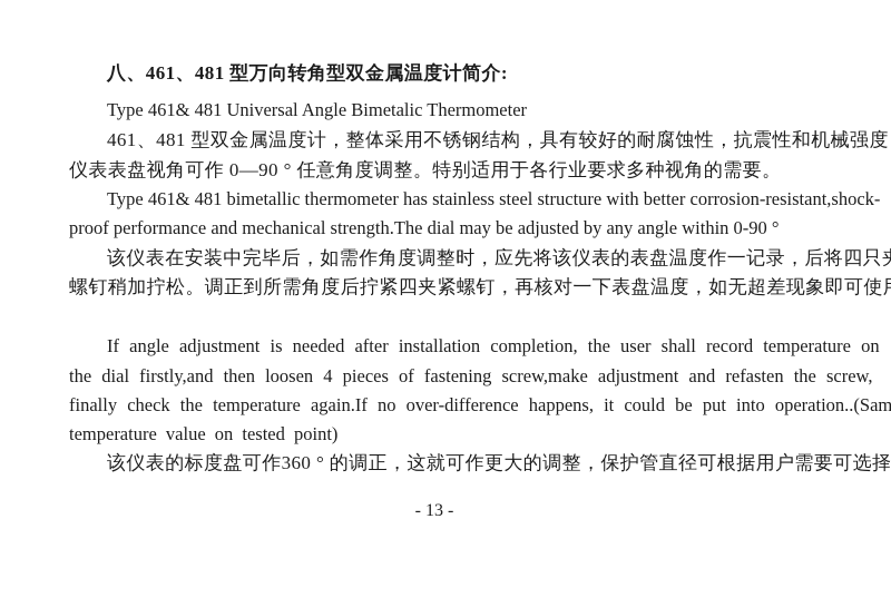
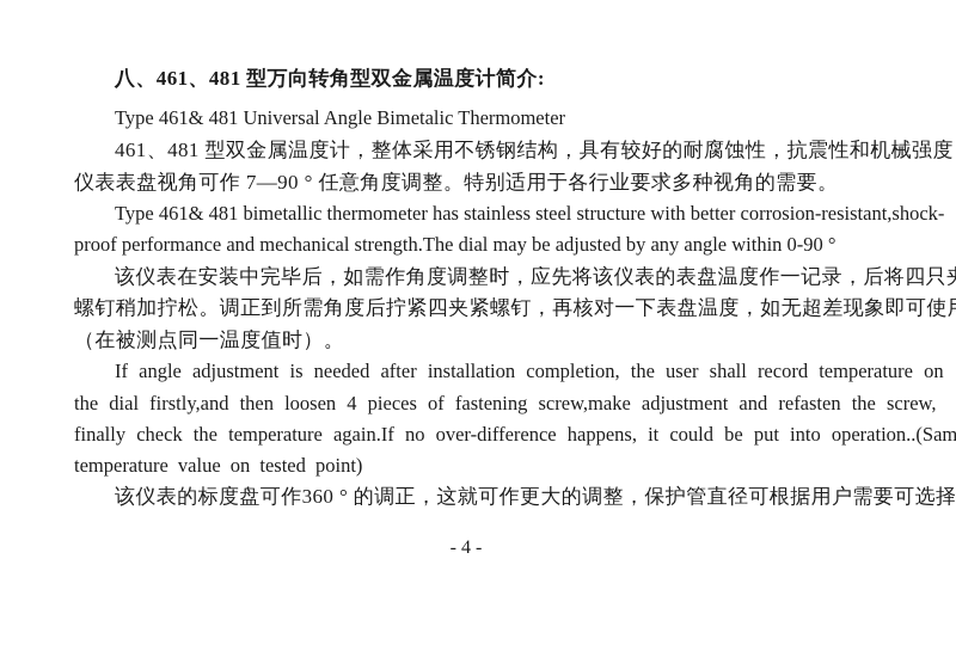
  八、461、481 型万向转角型双金属温度计简介:
  Type 461& 481 Universal Angle Bimetalic Thermometer
  461、481 型双金属温度计，整体采用不锈钢结构，具有较好的耐腐蚀性，抗震性和机械强度
- 仪表表盘视角可作 0—90 ° 任意角度调整。特别适用于各行业要求多种视角的需要。
+ 仪表表盘视角可作 7—90 ° 任意角度调整。特别适用于各行业要求多种视角的需要。
  Type 461& 481 bimetallic thermometer has stainless steel structure with better corrosion-resistant,shock-
  proof performance and mechanical strength.The dial may be adjusted by any angle within 0-90 °
  该仪表在安装中完毕后，如需作角度调整时，应先将该仪表的表盘温度作一记录，后将四只
  螺钉稍加拧松。调正到所需角度后拧紧四夹紧螺钉，再核对一下表盘温度，如无超差现象即可使
+ （在被测点同一温度值时）。
  If angle adjustment is needed after installation completion, the user shall record temperature on
  the dial firstly,and then loosen 4 pieces of fastening screw,make adjustment and refasten the screw,
  finally check the temperature again.If no over-difference happens, it could be put into operation..(Sam
  temperature value on tested point)
  该仪表的标度盘可作360 ° 的调正，这就可作更大的调整，保护管直径可根据用户需要可选择
- - 13 -
+ - 4 -
